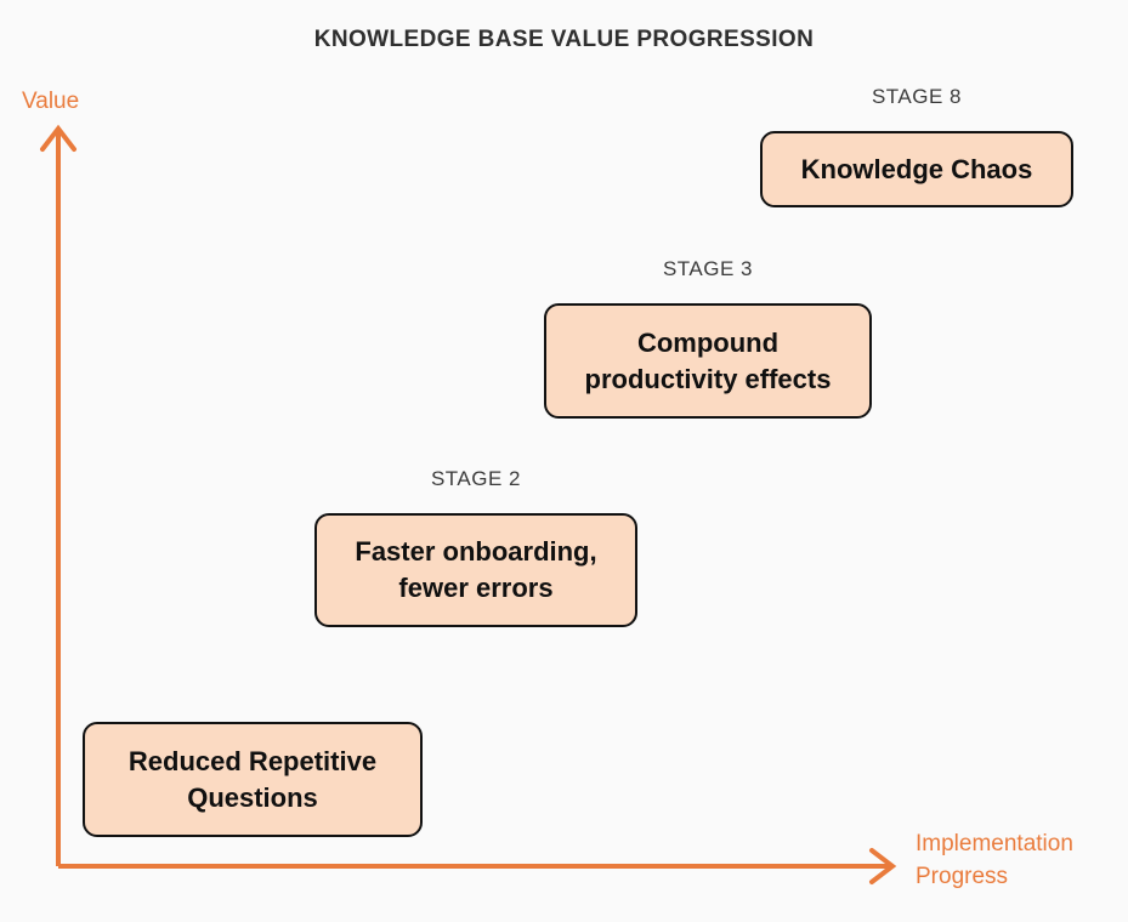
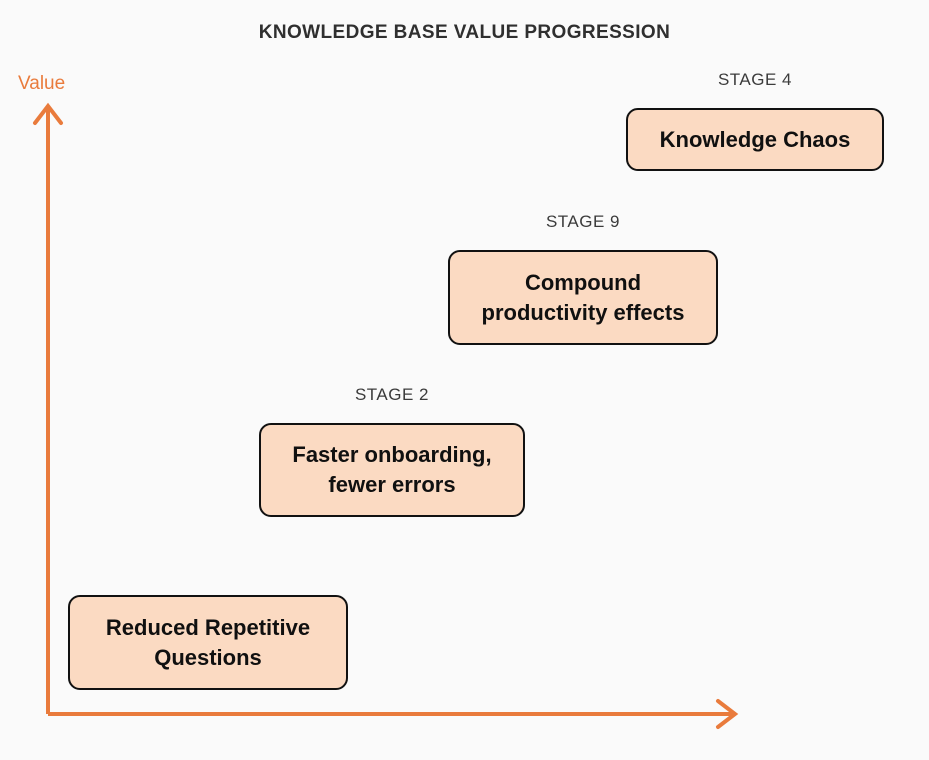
  KNOWLEDGE BASE VALUE PROGRESSION
  Value
- Implementation
- Progress
  Reduced Repetitive
  Questions
  STAGE 2
  Faster onboarding,
  fewer errors
- STAGE 3
+ STAGE 9
  Compound
  productivity effects
- STAGE 8
+ STAGE 4
  Knowledge Chaos
